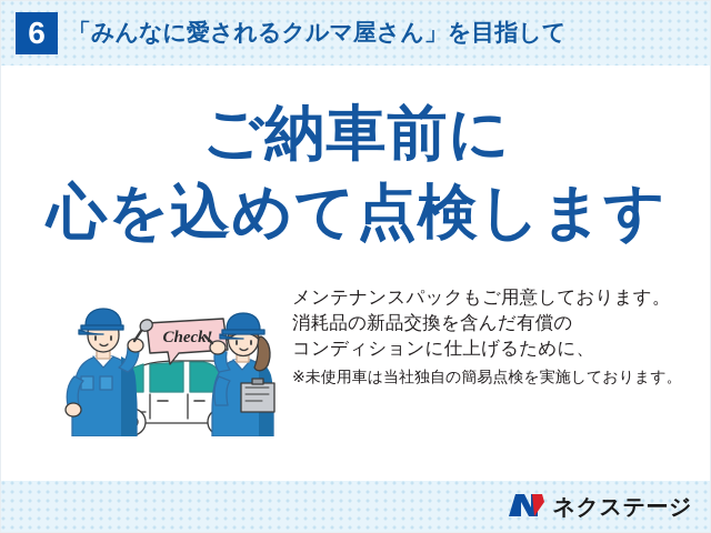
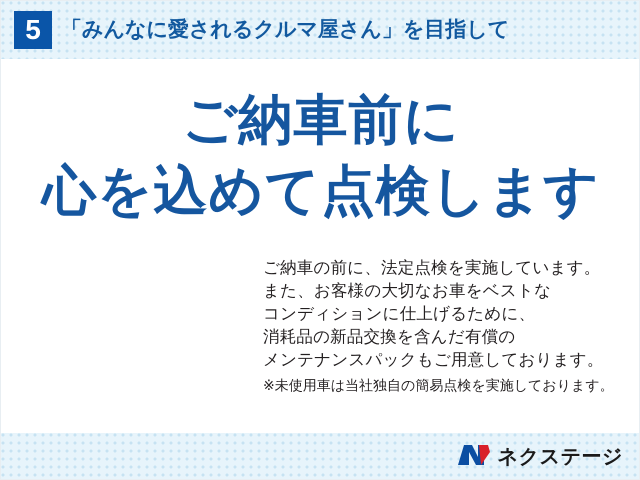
- 6
+ 5
  「みんなに愛されるクルマ屋さん」を目指して
  ご納車前に
  心を込めて点検します
+ ご納車の前に、法定点検を実施しています。
+ また、お客様の大切なお車をベストな
- メンテナンスパックもご用意しております。
+ コンディションに仕上げるために、
  消耗品の新品交換を含んだ有償の
- コンディションに仕上げるために、
+ メンテナンスパックもご用意しております。
  ※未使用車は当社独自の簡易点検を実施しております。
- Check!
  ネクステージ
